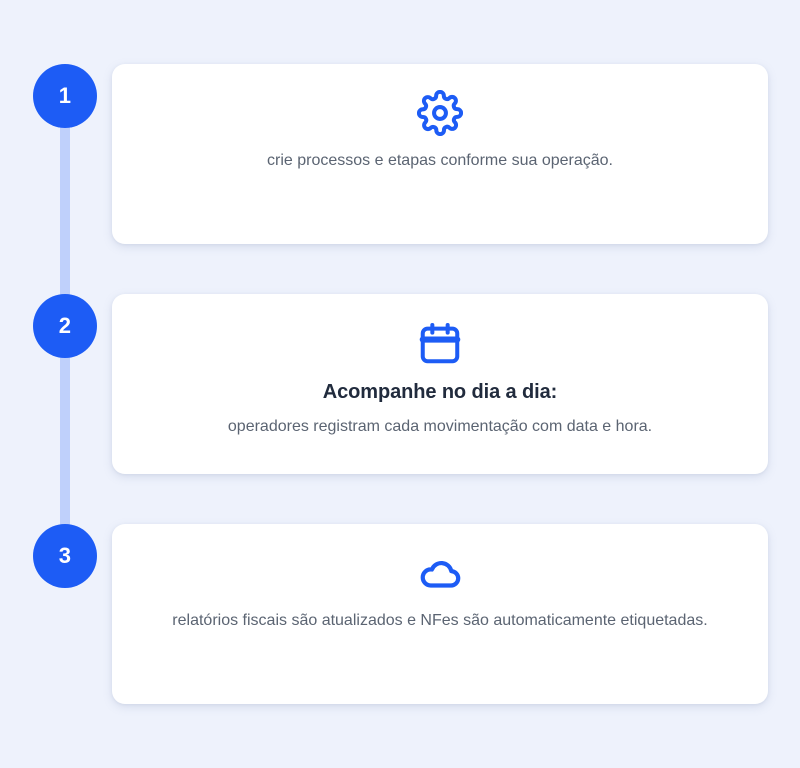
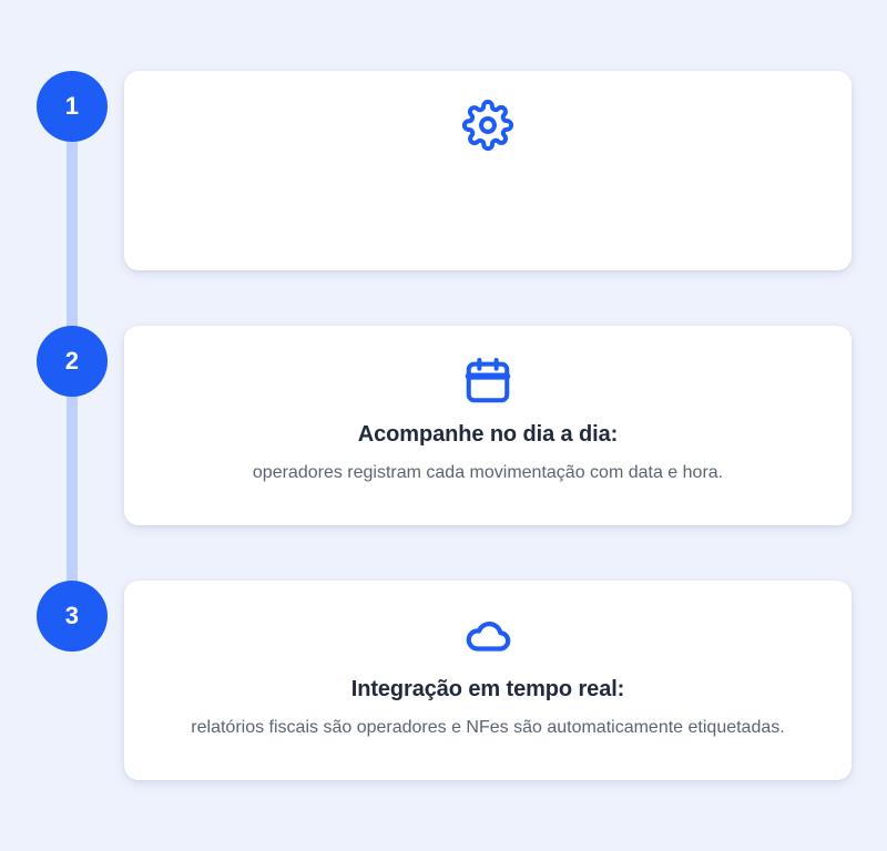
  1
- crie processos e etapas conforme sua operação.
  2
  Acompanhe no dia a dia:
  operadores registram cada movimentação com data e hora.
  3
+ Integração em tempo real:
- relatórios fiscais são atualizados e NFes são automaticamente etiquetadas.
+ relatórios fiscais são operadores e NFes são automaticamente etiquetadas.
